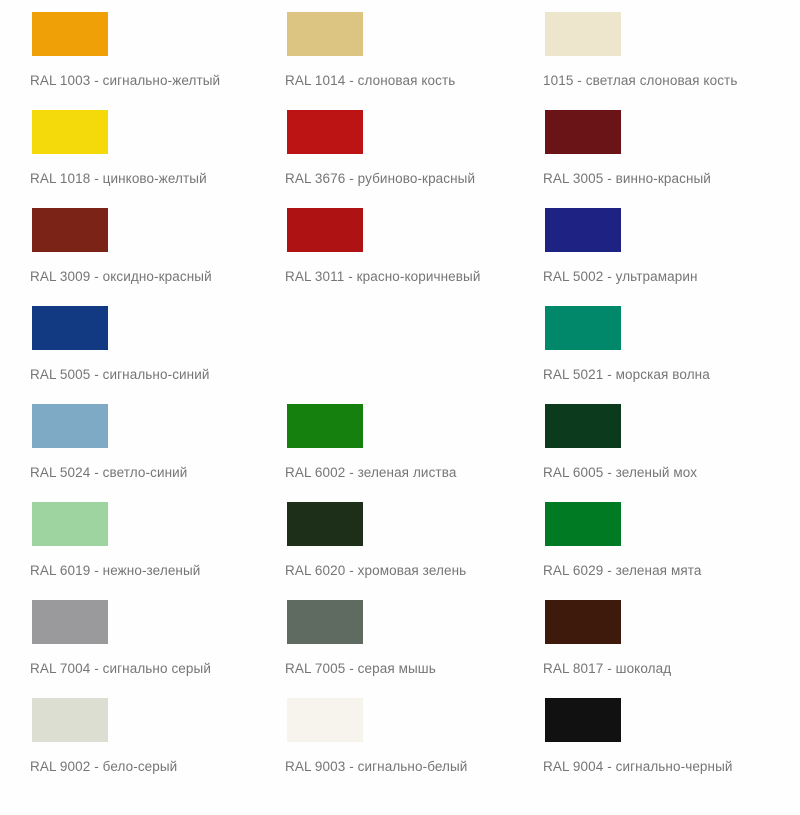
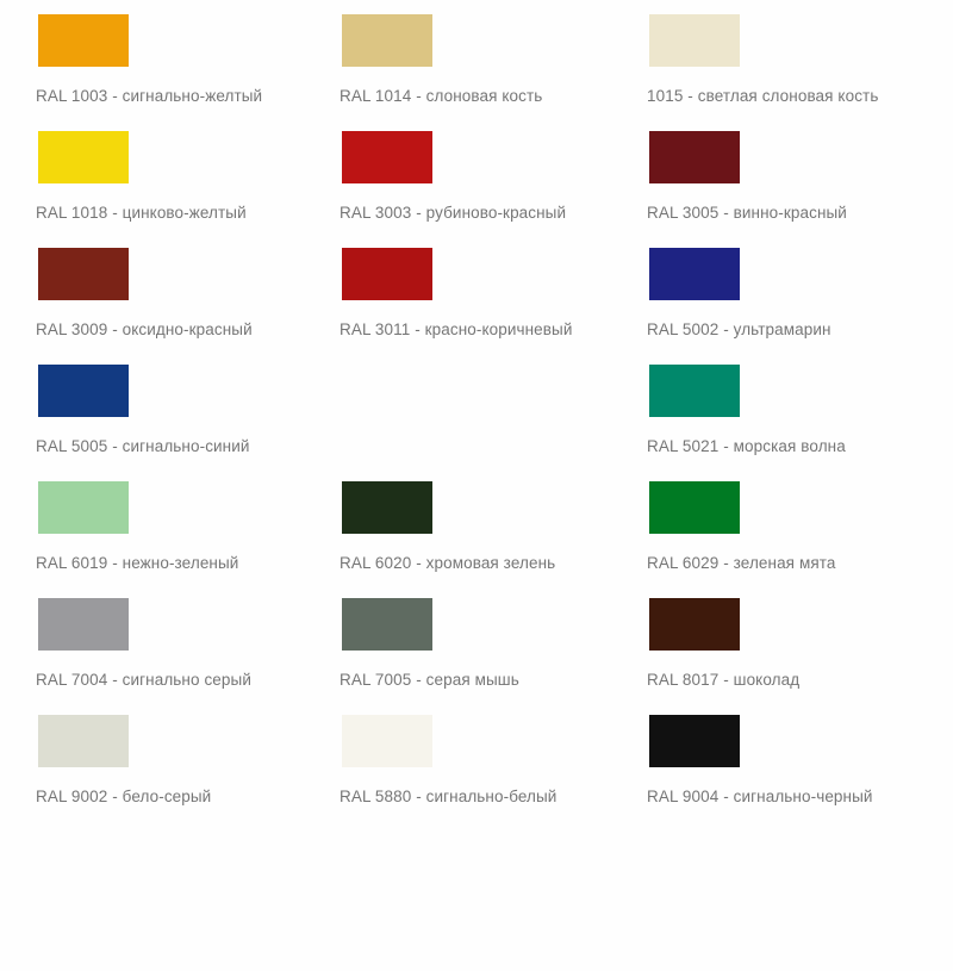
  RAL 1003 - сигнально-желтый
  RAL 1014 - слоновая кость
  1015 - светлая слоновая кость
  RAL 1018 - цинково-желтый
- RAL 3676 - рубиново-красный
+ RAL 3003 - рубиново-красный
  RAL 3005 - винно-красный
  RAL 3009 - оксидно-красный
  RAL 3011 - красно-коричневый
  RAL 5002 - ультрамарин
  RAL 5005 - сигнально-синий
  RAL 5021 - морская волна
- RAL 5024 - светло-синий
- RAL 6002 - зеленая листва
- RAL 6005 - зеленый мох
  RAL 6019 - нежно-зеленый
  RAL 6020 - хромовая зелень
  RAL 6029 - зеленая мята
  RAL 7004 - сигнально серый
  RAL 7005 - серая мышь
  RAL 8017 - шоколад
  RAL 9002 - бело-серый
- RAL 9003 - сигнально-белый
+ RAL 5880 - сигнально-белый
  RAL 9004 - сигнально-черный
